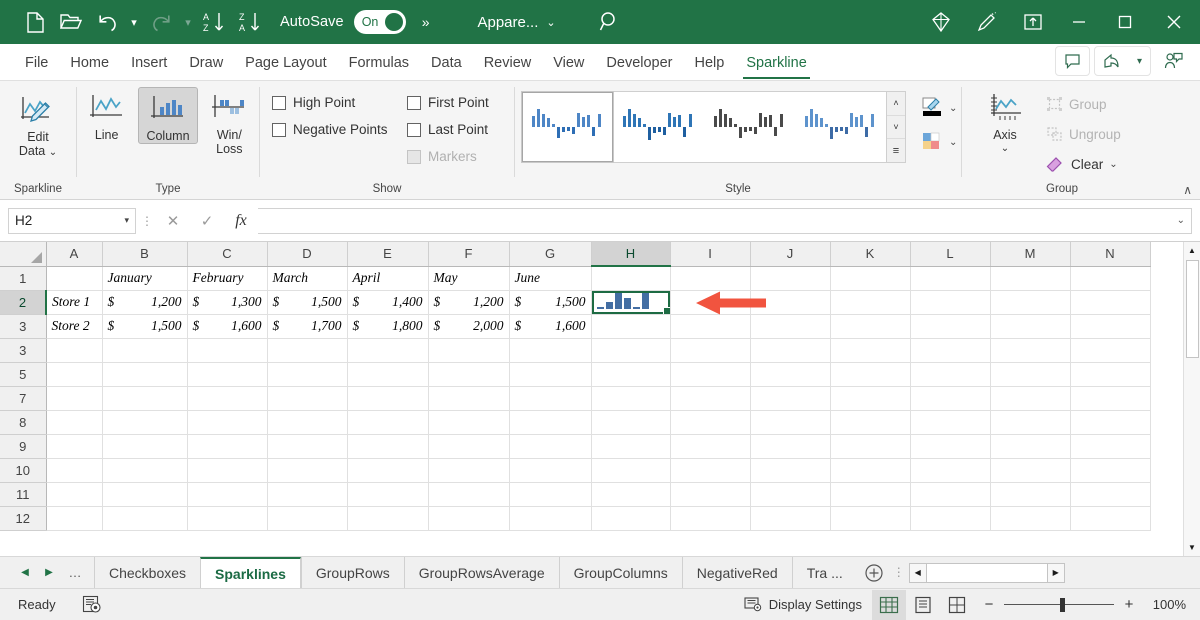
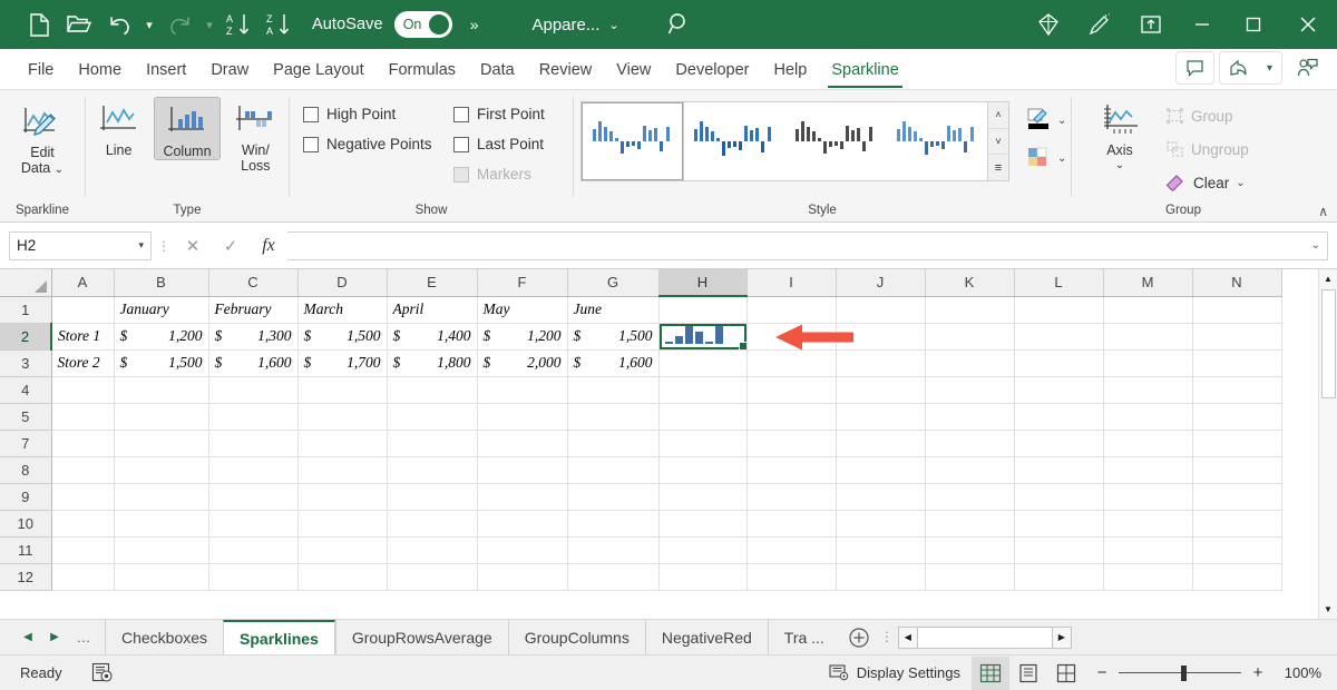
  ▾
  ▾
  A
  Z
  Z
  A
  AutoSave
  On
  »
  Appare...
  ⌄
  File
  Home
  Insert
  Draw
  Page Layout
  Formulas
  Data
  Review
  View
  Developer
  Help
  Sparkline
  ▾
  Edit
  Data ⌄
  Sparkline
  Line
  Column
  Win/
  Loss
  Type
  High Point
  Negative Points
  First Point
  Last Point
  Markers
  Show
  ˄
  ˅
  ≡
  ⌄
  ⌄
  Style
  Axis
  ⌄
  Group
  Ungroup
  Clear
  ⌄
  Group
  ∧
  H2
  ▾
  ⋮
  ✕
  ✓
  fx
  ⌄
  	A	B	C	D	E	F	G	H	I	J	K	L	M	N
  1		January	February	March	April	May	June
  2	Store 1	$ 1,200	$ 1,300	$ 1,500	$ 1,400	$ 1,200	$ 1,500
  3	Store 2	$ 1,500	$ 1,600	$ 1,700	$ 1,800	$ 2,000	$ 1,600
- 3
+ 4
  5
  7
  8
  9
  10
  11
  12
  ▲
  ▼
  ◀
  ▶
  …
  Checkboxes
  Sparklines
- GroupRows
  GroupRowsAverage
  GroupColumns
  NegativeRed
  Tra ...
  ⋮
  ◀
  ▶
  Ready
  Display Settings
  −
  +
  100%
